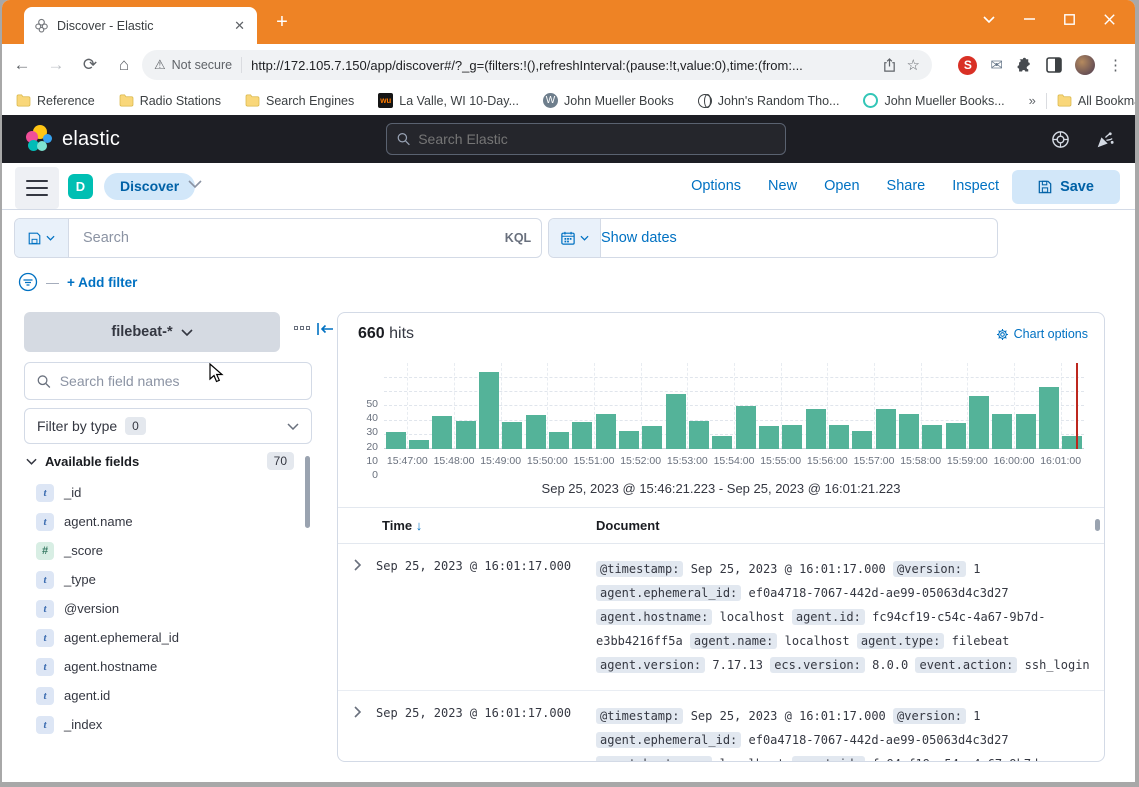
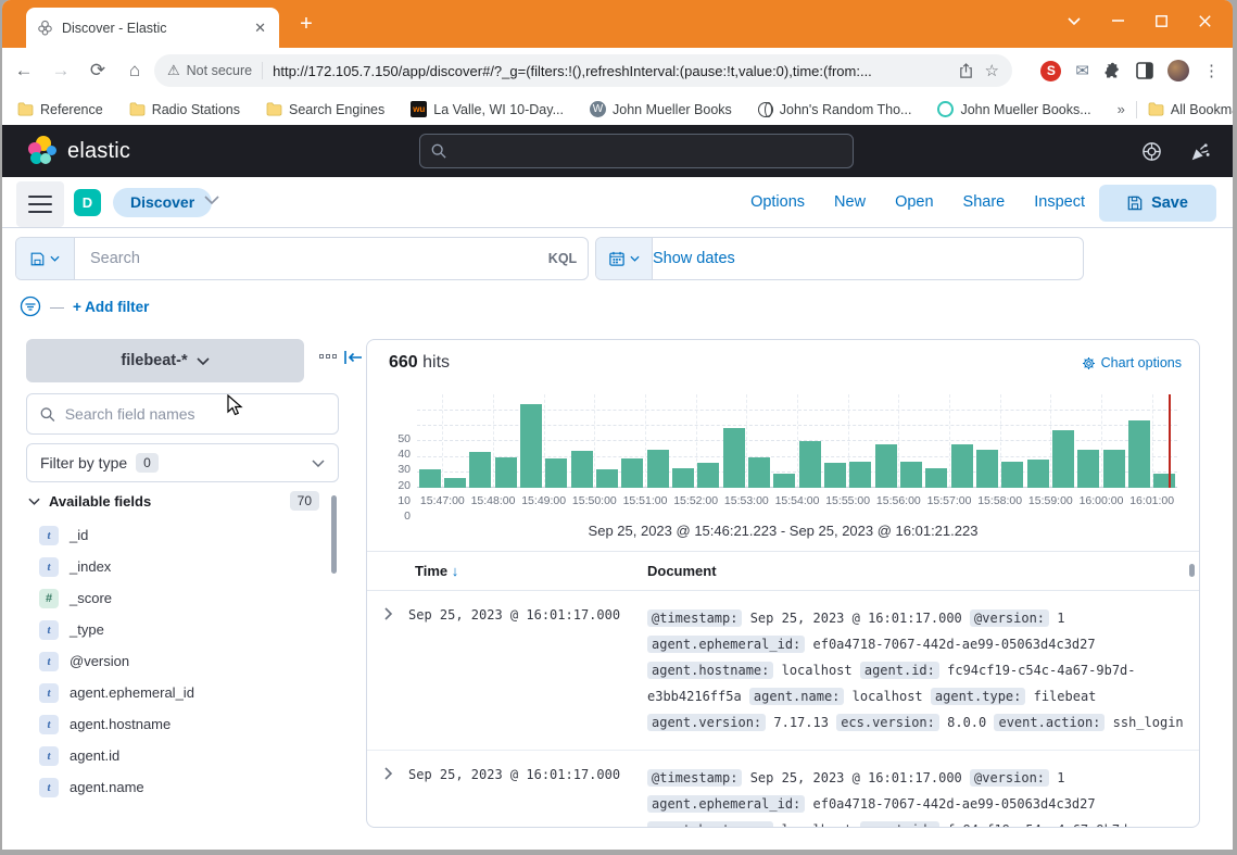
  Discover - Elastic
  ✕
  +
  ←
  →
  ⟳
  ⌂
  ⚠
  Not secure
  http://172.105.7.150/app/discover#/?_g=(filters:!(),refreshInterval:(pause:!t,value:0),time:(from:...
  ☆
  S
  ✉
  ⋮
  Reference
  Radio Stations
  Search Engines
  wu
  La Valle, WI 10-Day...
  W
  John Mueller Books
  John's Random Tho...
  John Mueller Books...
  »
  elastic
- Search Elastic
  D
  Discover
  Options
  New
  Open
  Share
  Inspect
  Save
  Search
  KQL
  Show dates
  —
  + Add filter
  filebeat-*
  Search field names
  Filter by type
  0
  Available fields
  70
  t
  _id
  t
- agent.name
+ _index
  #
  _score
  t
  _type
  t
  @version
  t
  agent.ephemeral_id
  t
  agent.hostname
  t
  agent.id
  t
- _index
+ agent.name
  660 hits
  Chart options
  0
  10
  20
  30
  40
  50
  15:47:00
  15:48:00
  15:49:00
  15:50:00
  15:51:00
  15:52:00
  15:53:00
  15:54:00
  15:55:00
  15:56:00
  15:57:00
  15:58:00
  15:59:00
  16:00:00
  16:01:00
  Sep 25, 2023 @ 15:46:21.223 - Sep 25, 2023 @ 16:01:21.223
  Time ↓
  Document
  Sep 25, 2023 @ 16:01:17.000
  @timestamp: Sep 25, 2023 @ 16:01:17.000 @version: 1 agent.ephemeral_id: ef0a4718-7067-442d-ae99-05063d4c3d27 agent.hostname: localhost agent.id: fc94cf19-c54c-4a67-9b7d-e3bb4216ff5a agent.name: localhost agent.type: filebeat agent.version: 7.17.13 ecs.version: 8.0.0 event.action: ssh_login
  Sep 25, 2023 @ 16:01:17.000
